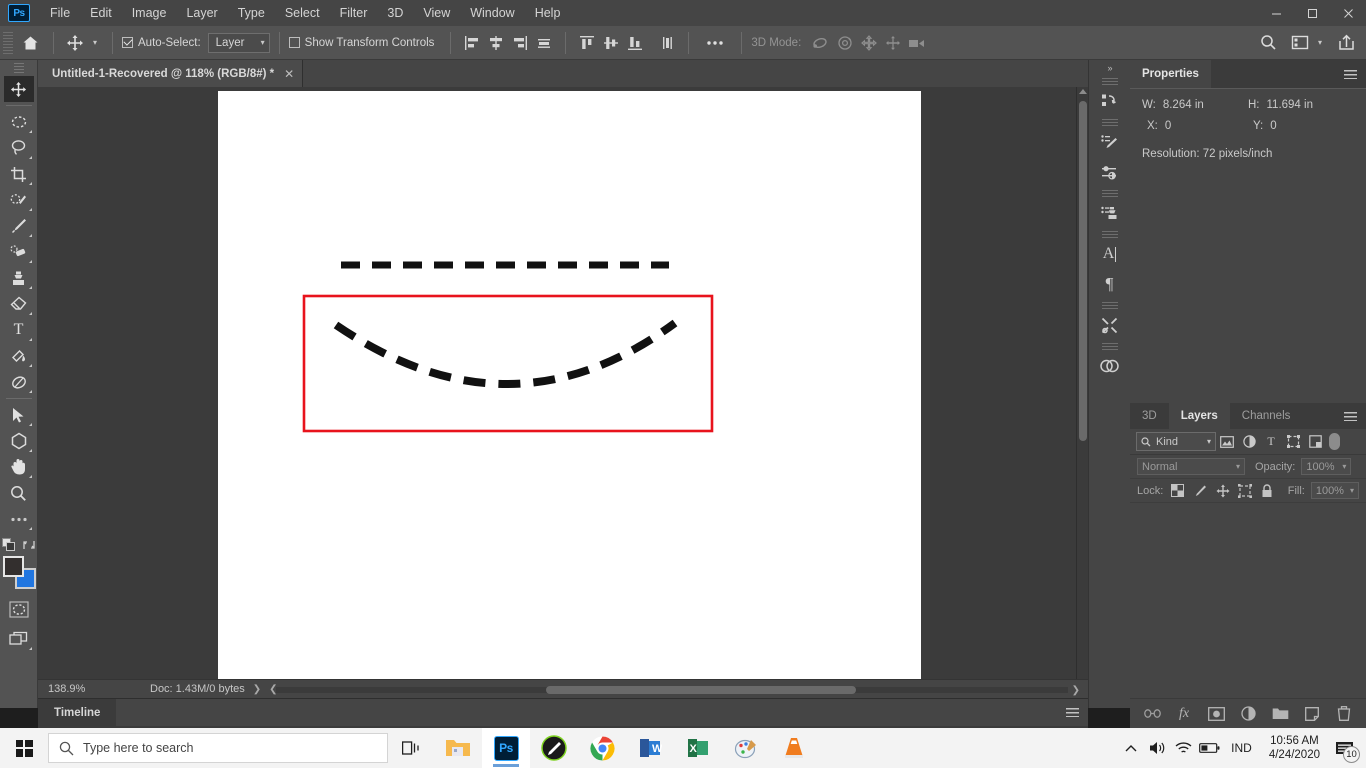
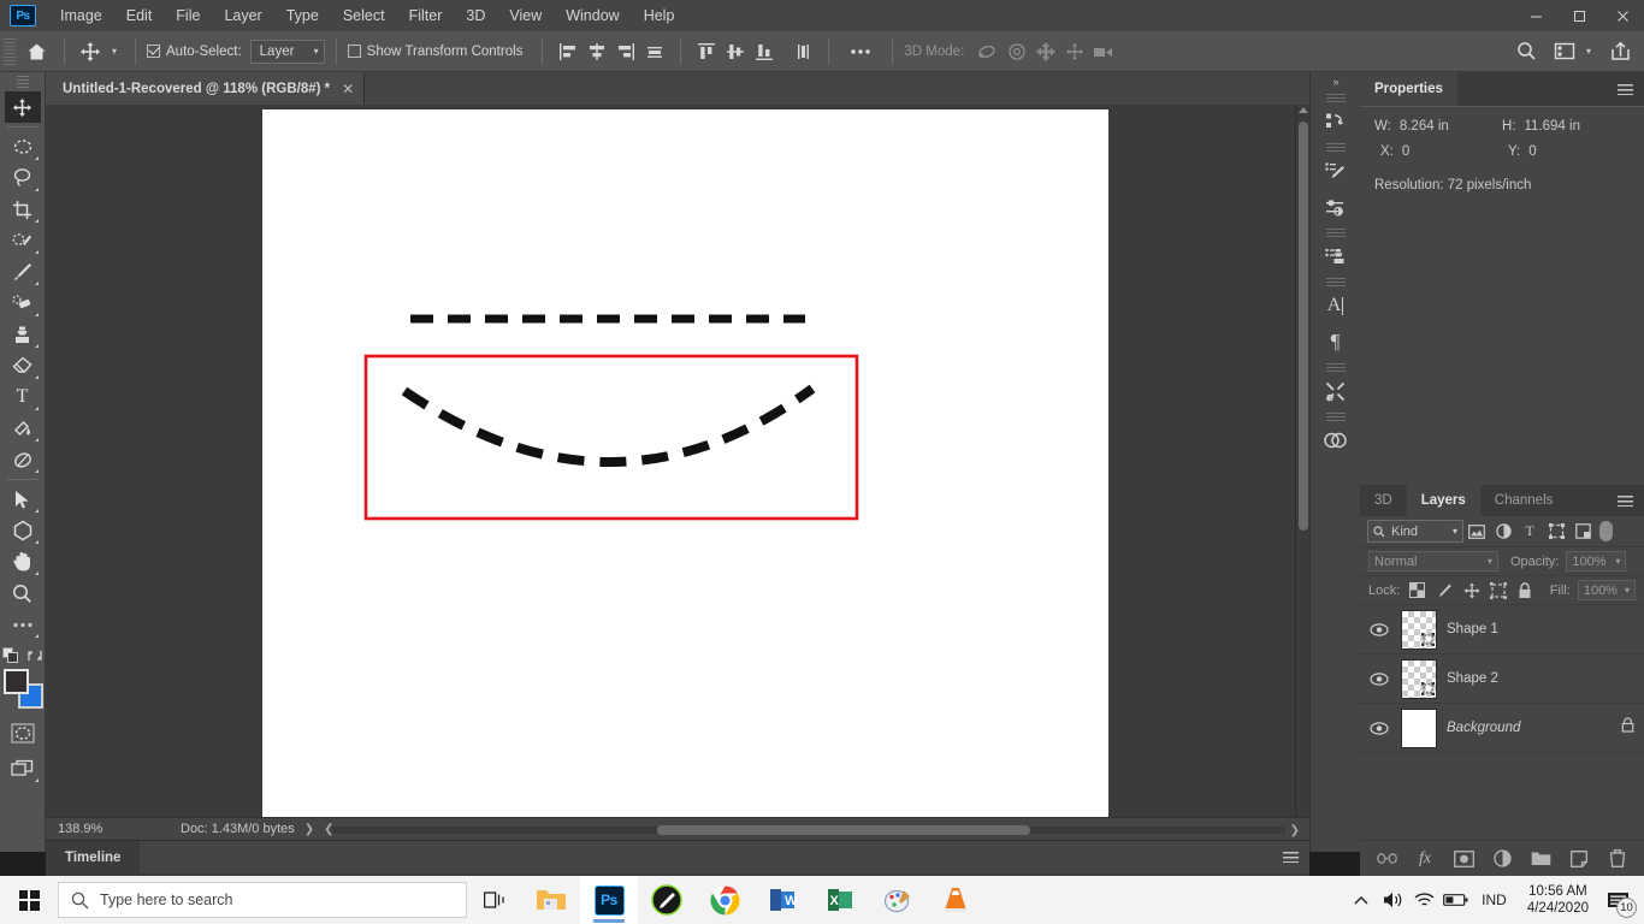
  Ps
- File
+ Image
  Edit
- Image
+ File
  Layer
  Type
  Select
  Filter
  3D
  View
  Window
  Help
  ▾
  Auto-Select:
  Layer
  ▾
  Show Transform Controls
  3D Mode:
  ▾
  T
  Untitled-1-Recovered @ 118% (RGB/8#) *
  ✕
  138.9%
  Doc: 1.43M/0 bytes
  ❯
  ❮
  ❯
  Timeline
  »
  A
  ¶
  Properties
  W:
  8.264 in
  H:
  11.694 in
  X:
  0
  Y:
  0
  Resolution: 72 pixels/inch
  3D
  Layers
  Channels
  Kind
  ▾
  T
  Normal
  ▾
  Opacity:
  100%
  ▾
  Lock:
  Fill:
  100%
  ▾
+ Shape 1
+ Shape 2
+ Background
  fx
  Type here to search
  Ps
  W
  X
  IND
  10:56 AM
  4/24/2020
  10
